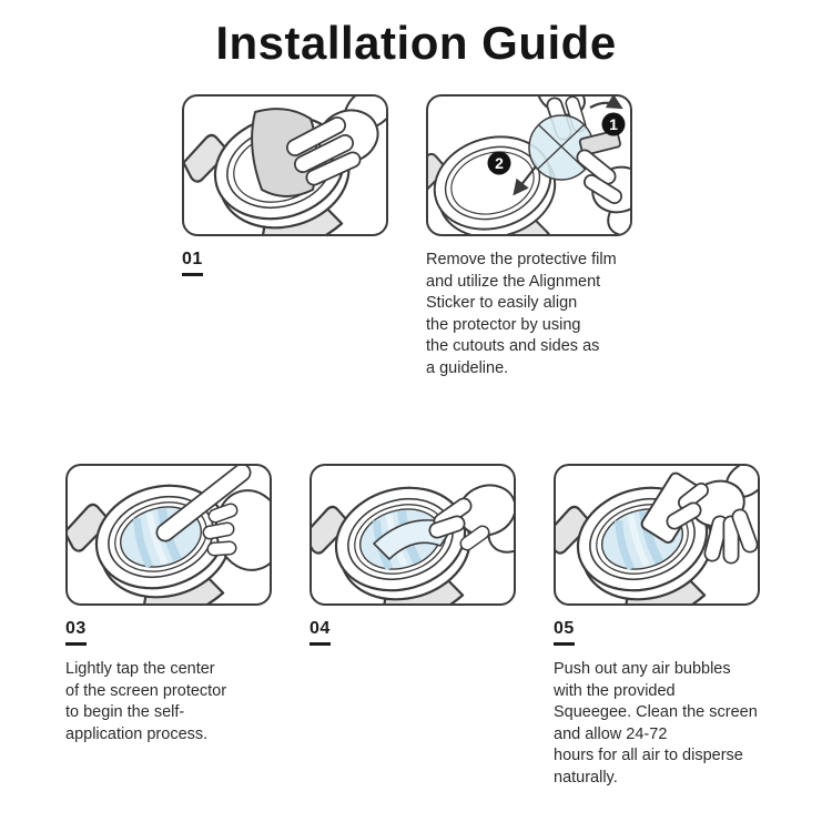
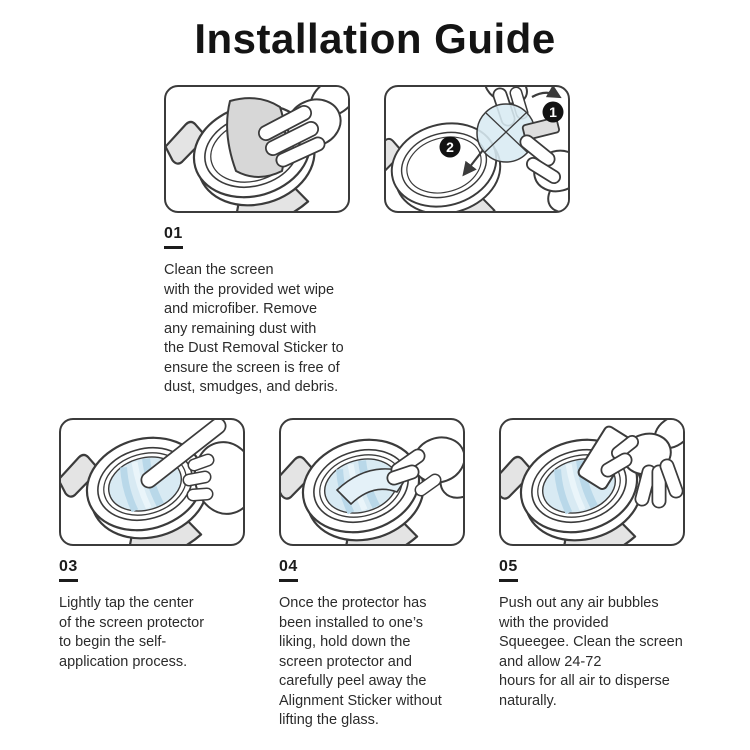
  Installation Guide
  01
+ Clean the screen
+ with the provided wet wipe
+ and microfiber. Remove
+ any remaining dust with
+ the Dust Removal Sticker to
+ ensure the screen is free of
+ dust, smudges, and debris.
  2
  1
- Remove the protective film
- and utilize the Alignment
- Sticker to easily align
- the protector by using
- the cutouts and sides as
- a guideline.
  03
  Lightly tap the center
  of the screen protector
  to begin the self-
  application process.
  04
+ Once the protector has
+ been installed to one’s
+ liking, hold down the
+ screen protector and
+ carefully peel away the
+ Alignment Sticker without
+ lifting the glass.
  05
  Push out any air bubbles
  with the provided
  Squeegee. Clean the screen
  and allow 24-72
  hours for all air to disperse
  naturally.
